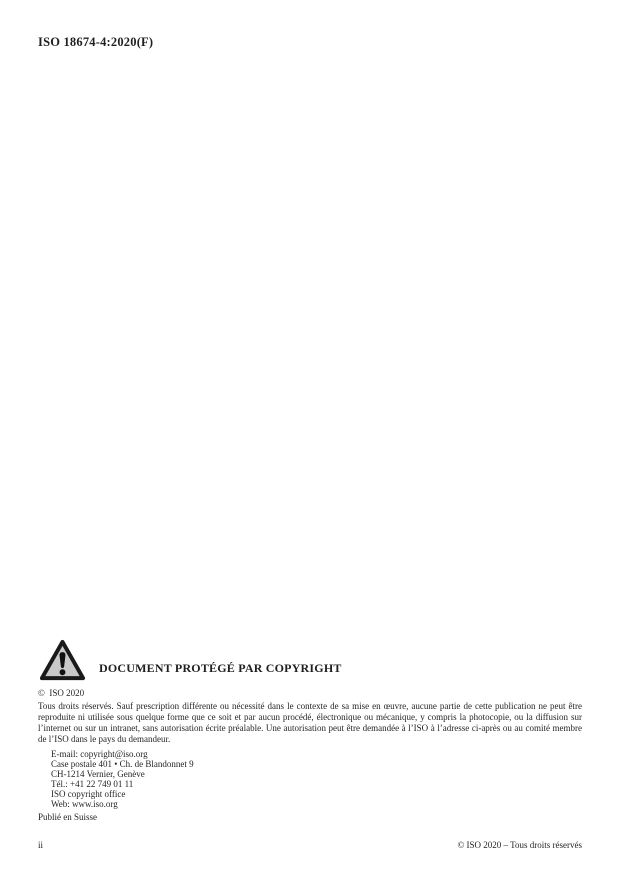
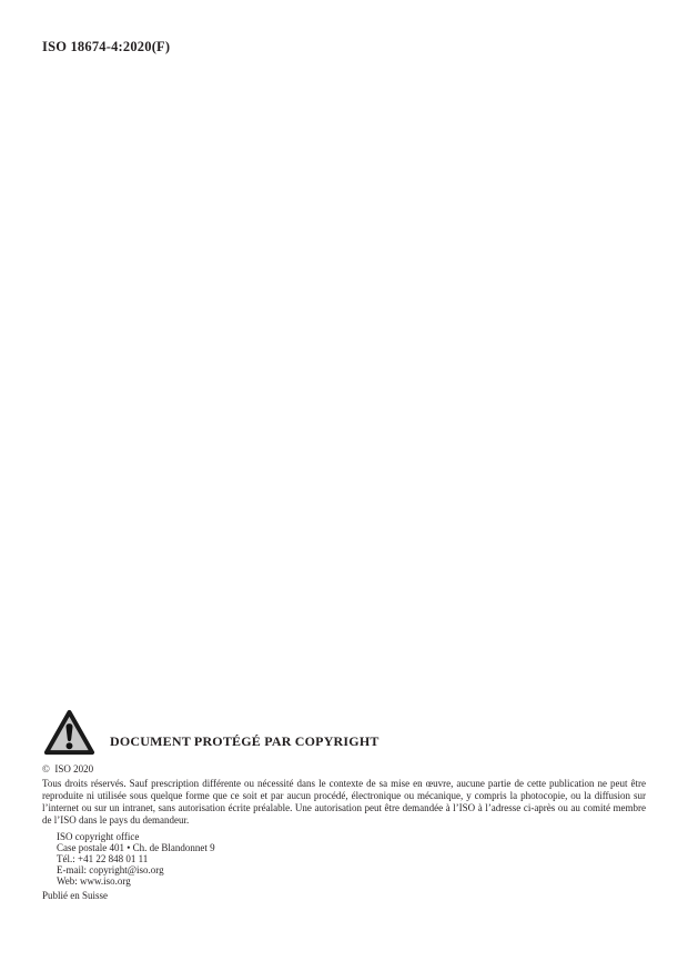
  ISO 18674-4:2020(F)
  DOCUMENT PROTÉGÉ PAR COPYRIGHT
  © ISO 2020
  Tous droits réservés. Sauf prescription différente ou nécessité dans le contexte de sa mise en œuvre, aucune partie de cette publication ne peut être reproduite ni utilisée sous quelque forme que ce soit et par aucun procédé, électronique ou mécanique, y compris la photocopie, ou la diffusion sur l’internet ou sur un intranet, sans autorisation écrite préalable. Une autorisation peut être demandée à l’ISO à l’adresse ci-après ou au comité membre de l’ISO dans le pays du demandeur.
- E-mail: copyright@iso.org
+ ISO copyright office
  Case postale 401 • Ch. de Blandonnet 9
- CH-1214 Vernier, Genève
- Tél.: +41 22 749 01 11
+ Tél.: +41 22 848 01 11
- ISO copyright office
+ E-mail: copyright@iso.org
  Web: www.iso.org
  Publié en Suisse
- ii
- © ISO 2020 – Tous droits réservés
